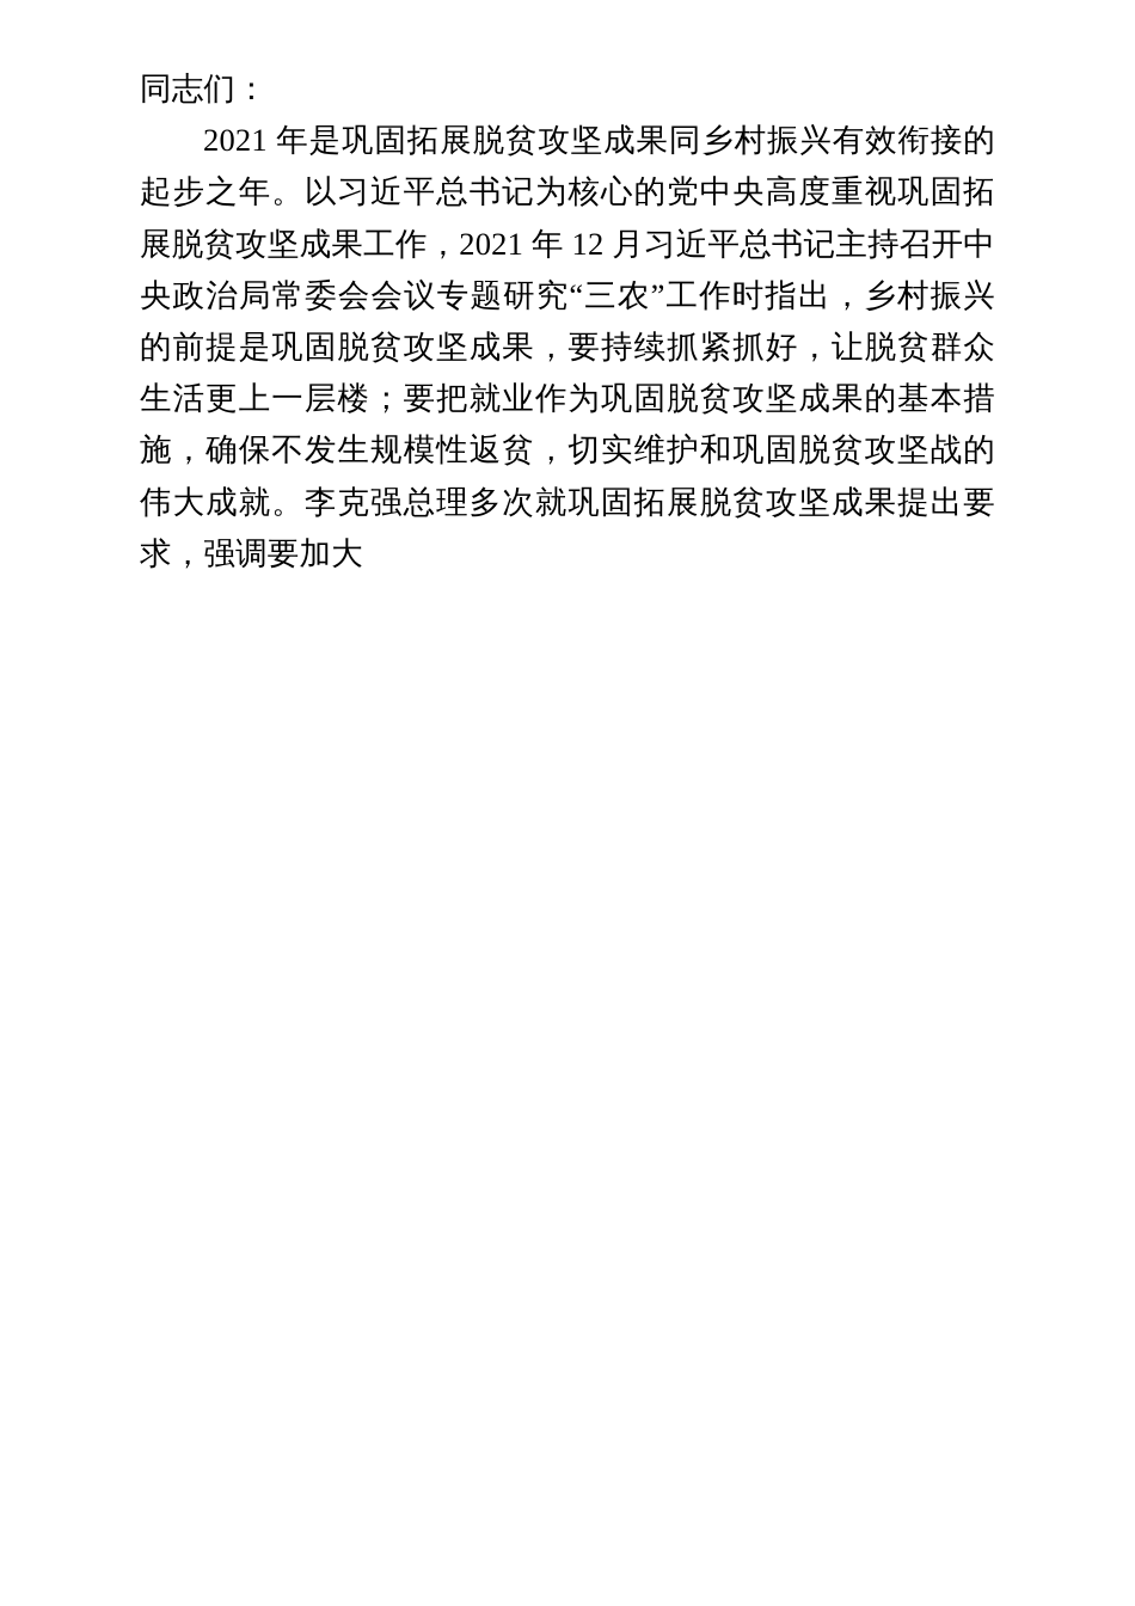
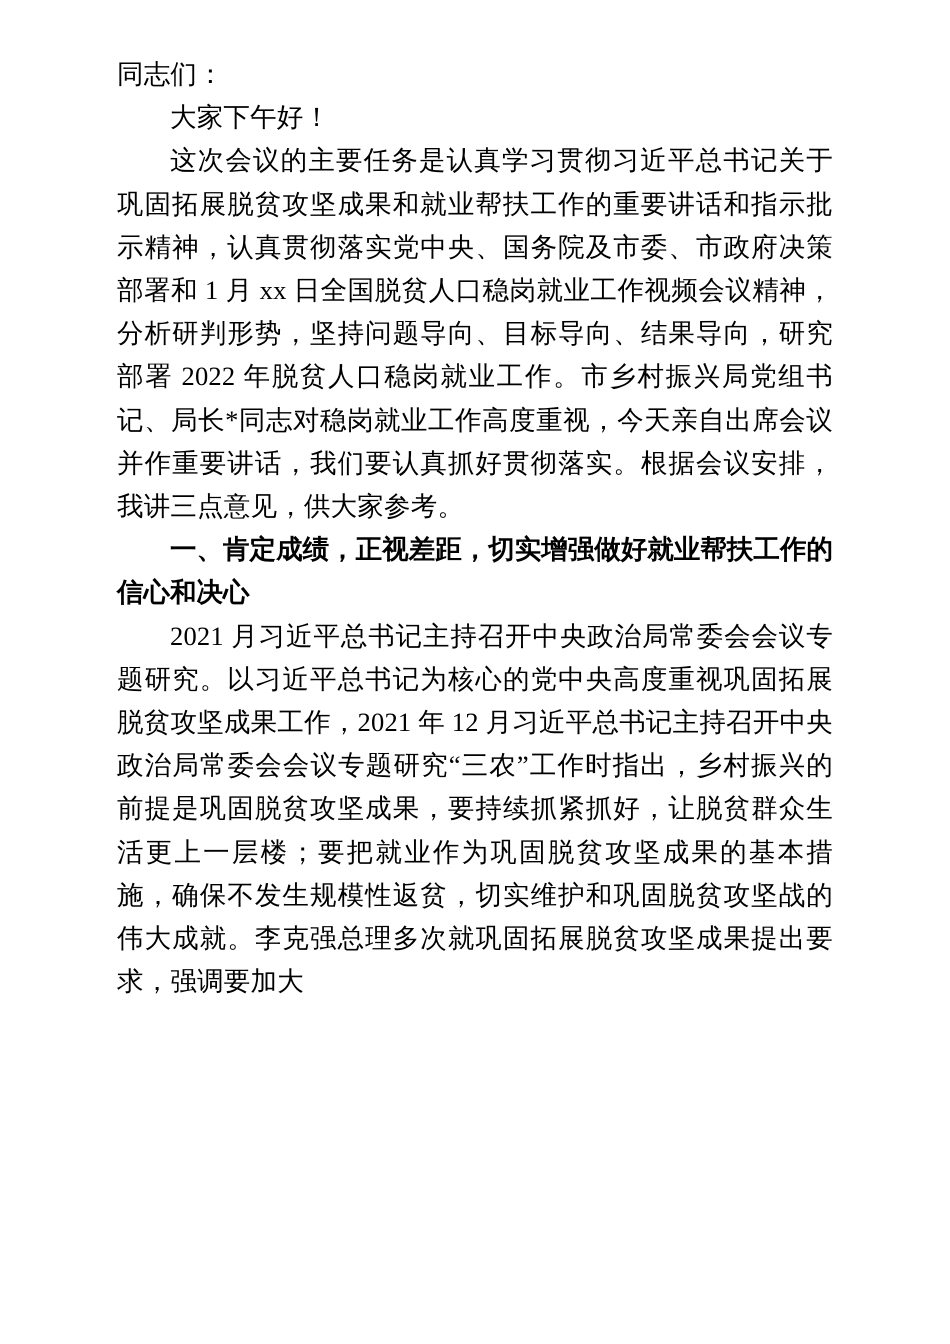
  同志们：
+ 大家下午好！
+ 这次会议的主要任务是认真学习贯彻习近平总书记关于巩固拓展脱贫攻坚成果和就业帮扶工作的重要讲话和指示批示精神，认真贯彻落实党中央、国务院及市委、市政府决策部署和 1 月 xx 日全国脱贫人口稳岗就业工作视频会议精神，分析研判形势，坚持问题导向、目标导向、结果导向，研究部署 2022 年脱贫人口稳岗就业工作。市乡村振兴局党组书记、局长*同志对稳岗就业工作高度重视，今天亲自出席会议并作重要讲话，我们要认真抓好贯彻落实。根据会议安排，我讲三点意见，供大家参考。
+ 一、肯定成绩，正视差距，切实增强做好就业帮扶工作的信心和决心
- 2021 年是巩固拓展脱贫攻坚成果同乡村振兴有效衔接的起步之年。以习近平总书记为核心的党中央高度重视巩固拓展脱贫攻坚成果工作，2021 年 12 月习近平总书记主持召开中央政治局常委会会议专题研究“三农”工作时指出，乡村振兴的前提是巩固脱贫攻坚成果，要持续抓紧抓好，让脱贫群众生活更上一层楼；要把就业作为巩固脱贫攻坚成果的基本措施，确保不发生规模性返贫，切实维护和巩固脱贫攻坚战的伟大成就。李克强总理多次就巩固拓展脱贫攻坚成果提出要求，强调要加大
+ 2021 月习近平总书记主持召开中央政治局常委会会议专题研究。以习近平总书记为核心的党中央高度重视巩固拓展脱贫攻坚成果工作，2021 年 12 月习近平总书记主持召开中央政治局常委会会议专题研究“三农”工作时指出，乡村振兴的前提是巩固脱贫攻坚成果，要持续抓紧抓好，让脱贫群众生活更上一层楼；要把就业作为巩固脱贫攻坚成果的基本措施，确保不发生规模性返贫，切实维护和巩固脱贫攻坚战的伟大成就。李克强总理多次就巩固拓展脱贫攻坚成果提出要求，强调要加大
